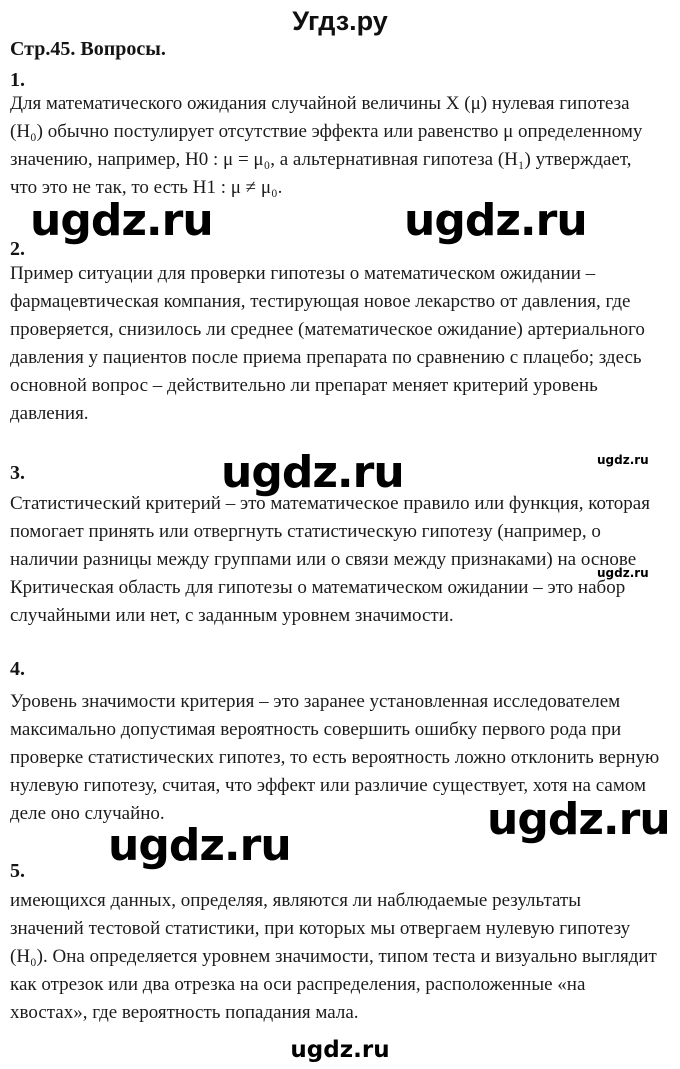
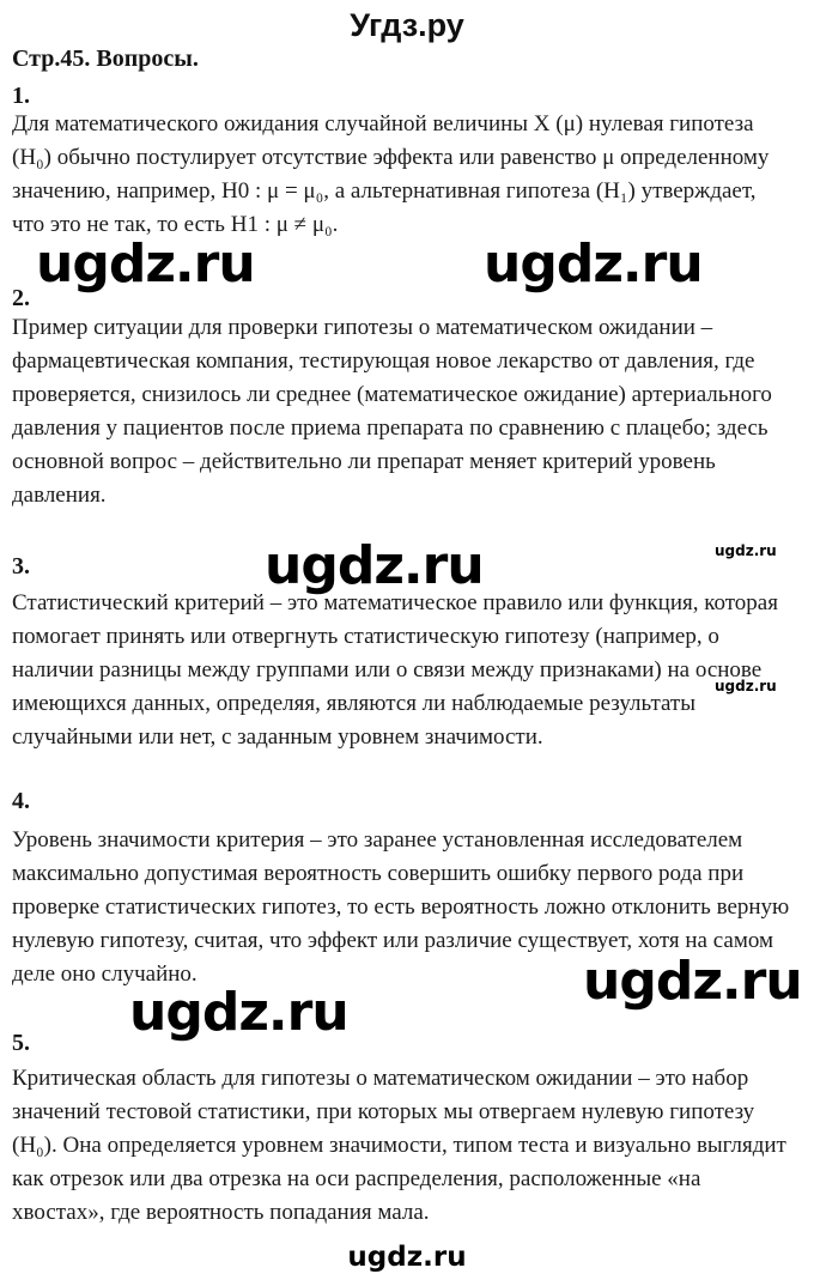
  Угдз.ру
  Стр.45. Вопросы.
  1.
  Для математического ожидания случайной величины X (μ) нулевая гипотеза
  (H₀) обычно постулирует отсутствие эффекта или равенство μ определенному
  значению, например, H0 : μ = μ₀, а альтернативная гипотеза (H₁) утверждает,
  что это не так, то есть H1 : μ ≠ μ₀.
  ugdz.ru
  ugdz.ru
  2.
  Пример ситуации для проверки гипотезы о математическом ожидании –
  фармацевтическая компания, тестирующая новое лекарство от давления, где
  проверяется, снизилось ли среднее (математическое ожидание) артериального
  давления у пациентов после приема препарата по сравнению с плацебо; здесь
  основной вопрос – действительно ли препарат меняет критерий уровень
  давления.
  3.
  ugdz.ru
  ugdz.ru
  Статистический критерий – это математическое правило или функция, которая
  помогает принять или отвергнуть статистическую гипотезу (например, о
  наличии разницы между группами или о связи между признаками) на основе
- Критическая область для гипотезы о математическом ожидании – это набор
+ имеющихся данных, определяя, являются ли наблюдаемые результаты
  случайными или нет, с заданным уровнем значимости.
  ugdz.ru
  4.
  Уровень значимости критерия – это заранее установленная исследователем
  максимально допустимая вероятность совершить ошибку первого рода при
  проверке статистических гипотез, то есть вероятность ложно отклонить верную
  нулевую гипотезу, считая, что эффект или различие существует, хотя на самом
  деле оно случайно.
  ugdz.ru
  ugdz.ru
  5.
- имеющихся данных, определяя, являются ли наблюдаемые результаты
+ Критическая область для гипотезы о математическом ожидании – это набор
  значений тестовой статистики, при которых мы отвергаем нулевую гипотезу
  (H₀). Она определяется уровнем значимости, типом теста и визуально выглядит
  как отрезок или два отрезка на оси распределения, расположенные «на
  хвостах», где вероятность попадания мала.
  ugdz.ru
